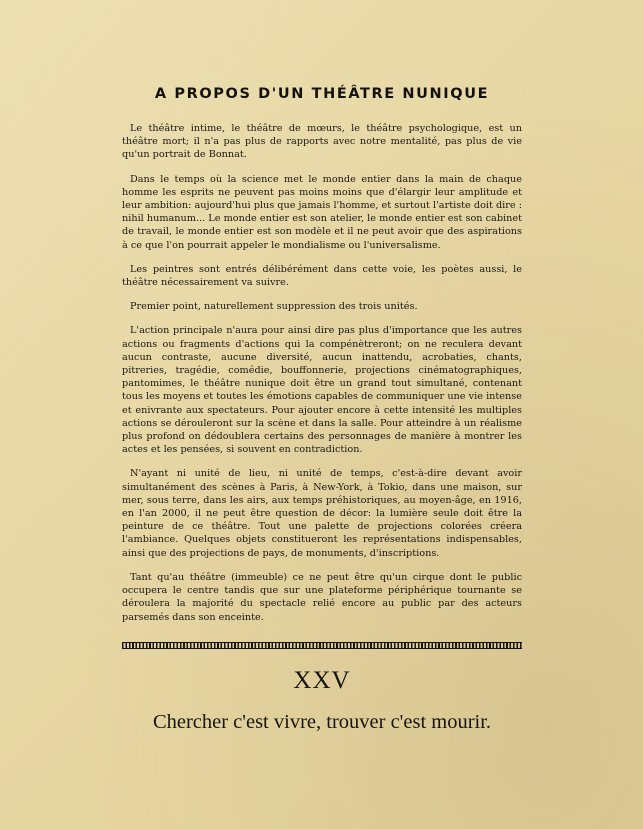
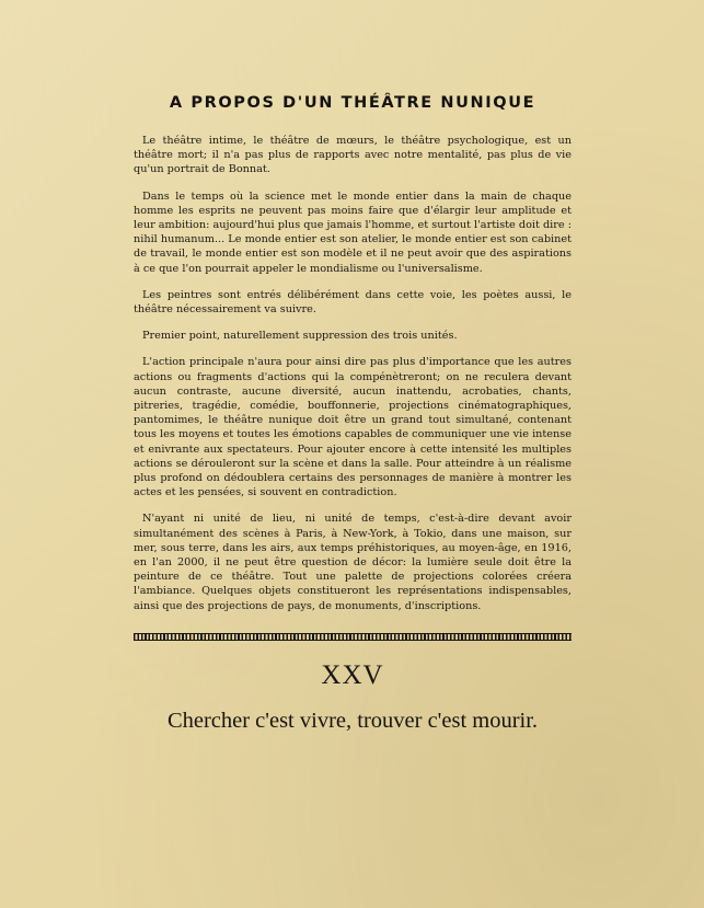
  A PROPOS D'UN THÉÂTRE NUNIQUE
  Le théâtre intime, le théâtre de mœurs, le théâtre psychologique, est un théâtre mort; il n'a pas plus de rapports avec notre mentalité, pas plus de vie qu'un portrait de Bonnat.
- Dans le temps où la science met le monde entier dans la main de chaque homme les esprits ne peuvent pas moins moins que d'élargir leur amplitude et leur ambition: aujourd'hui plus que jamais l'homme, et surtout l'artiste doit dire : nihil humanum... Le monde entier est son atelier, le monde entier est son cabinet de travail, le monde entier est son modèle et il ne peut avoir que des aspirations à ce que l'on pourrait appeler le mondialisme ou l'universalisme.
+ Dans le temps où la science met le monde entier dans la main de chaque homme les esprits ne peuvent pas moins faire que d'élargir leur amplitude et leur ambition: aujourd'hui plus que jamais l'homme, et surtout l'artiste doit dire : nihil humanum... Le monde entier est son atelier, le monde entier est son cabinet de travail, le monde entier est son modèle et il ne peut avoir que des aspirations à ce que l'on pourrait appeler le mondialisme ou l'universalisme.
  Les peintres sont entrés délibérément dans cette voie, les poètes aussi, le théâtre nécessairement va suivre.
  Premier point, naturellement suppression des trois unités.
  L'action principale n'aura pour ainsi dire pas plus d'importance que les autres actions ou fragments d'actions qui la compénètreront; on ne reculera devant aucun contraste, aucune diversité, aucun inattendu, acrobaties, chants, pitreries, tragédie, comédie, bouffonnerie, projections cinématographiques, pantomimes, le théâtre nunique doit être un grand tout simultané, contenant tous les moyens et toutes les émotions capables de communiquer une vie intense et enivrante aux spectateurs. Pour ajouter encore à cette intensité les multiples actions se dérouleront sur la scène et dans la salle. Pour atteindre à un réalisme plus profond on dédoublera certains des personnages de manière à montrer les actes et les pensées, si souvent en contradiction.
  N'ayant ni unité de lieu, ni unité de temps, c'est-à-dire devant avoir simultanément des scènes à Paris, à New-York, à Tokio, dans une maison, sur mer, sous terre, dans les airs, aux temps préhistoriques, au moyen-âge, en 1916, en l'an 2000, il ne peut être question de décor: la lumière seule doit être la peinture de ce théâtre. Tout une palette de projections colorées créera l'ambiance. Quelques objets constitueront les représentations indispensables, ainsi que des projections de pays, de monuments, d'inscriptions.
- Tant qu'au théâtre (immeuble) ce ne peut être qu'un cirque dont le public occupera le centre tandis que sur une plateforme périphérique tournante se déroulera la majorité du spectacle relié encore au public par des acteurs parsemés dans son enceinte.
  XXV
  Chercher c'est vivre, trouver c'est mourir.
